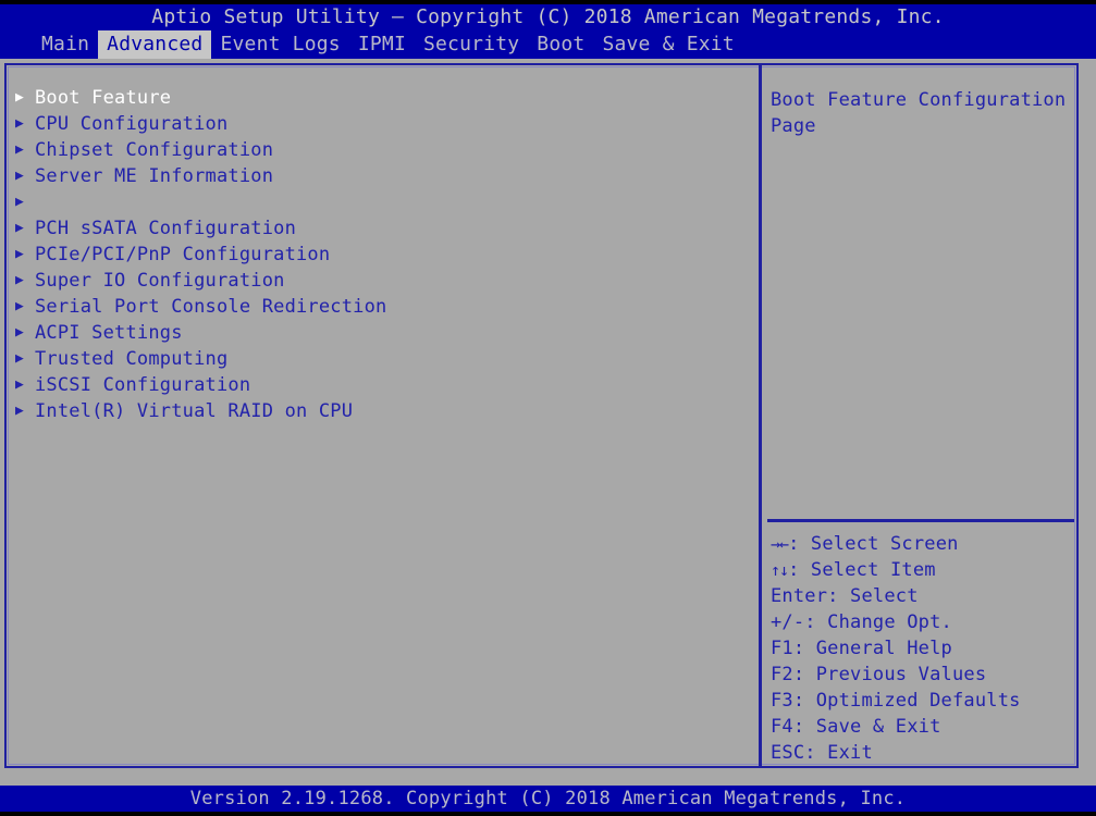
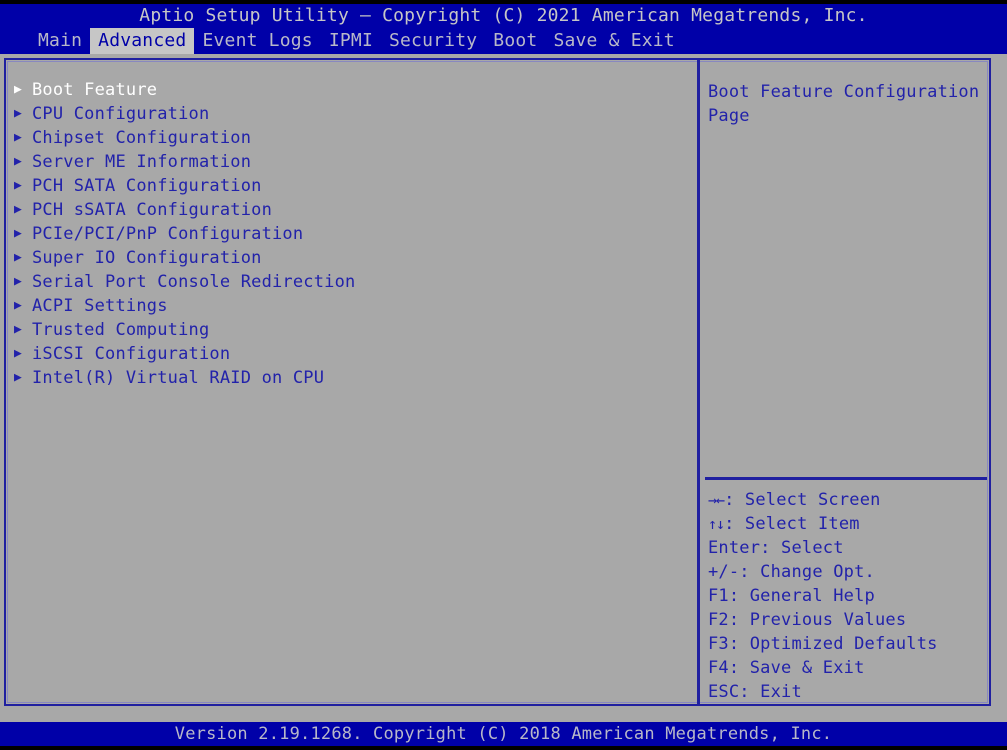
- Aptio Setup Utility – Copyright (C) 2018 American Megatrends, Inc.
+ Aptio Setup Utility – Copyright (C) 2021 American Megatrends, Inc.
  Main
  Advanced
  Event Logs
  IPMI
  Security
  Boot
  Save & Exit
  ▶
  Boot Feature
  ▶
  CPU Configuration
  ▶
  Chipset Configuration
  ▶
  Server ME Information
  ▶
+ PCH SATA Configuration
  ▶
  PCH sSATA Configuration
  ▶
  PCIe/PCI/PnP Configuration
  ▶
  Super IO Configuration
  ▶
  Serial Port Console Redirection
  ▶
  ACPI Settings
  ▶
  Trusted Computing
  ▶
  iSCSI Configuration
  ▶
  Intel(R) Virtual RAID on CPU
  Boot Feature Configuration Page
  →←: Select Screen
  ↑↓: Select Item
  Enter: Select
  +/-: Change Opt.
  F1: General Help
  F2: Previous Values
  F3: Optimized Defaults
  F4: Save & Exit
  ESC: Exit
  Version 2.19.1268. Copyright (C) 2018 American Megatrends, Inc.
